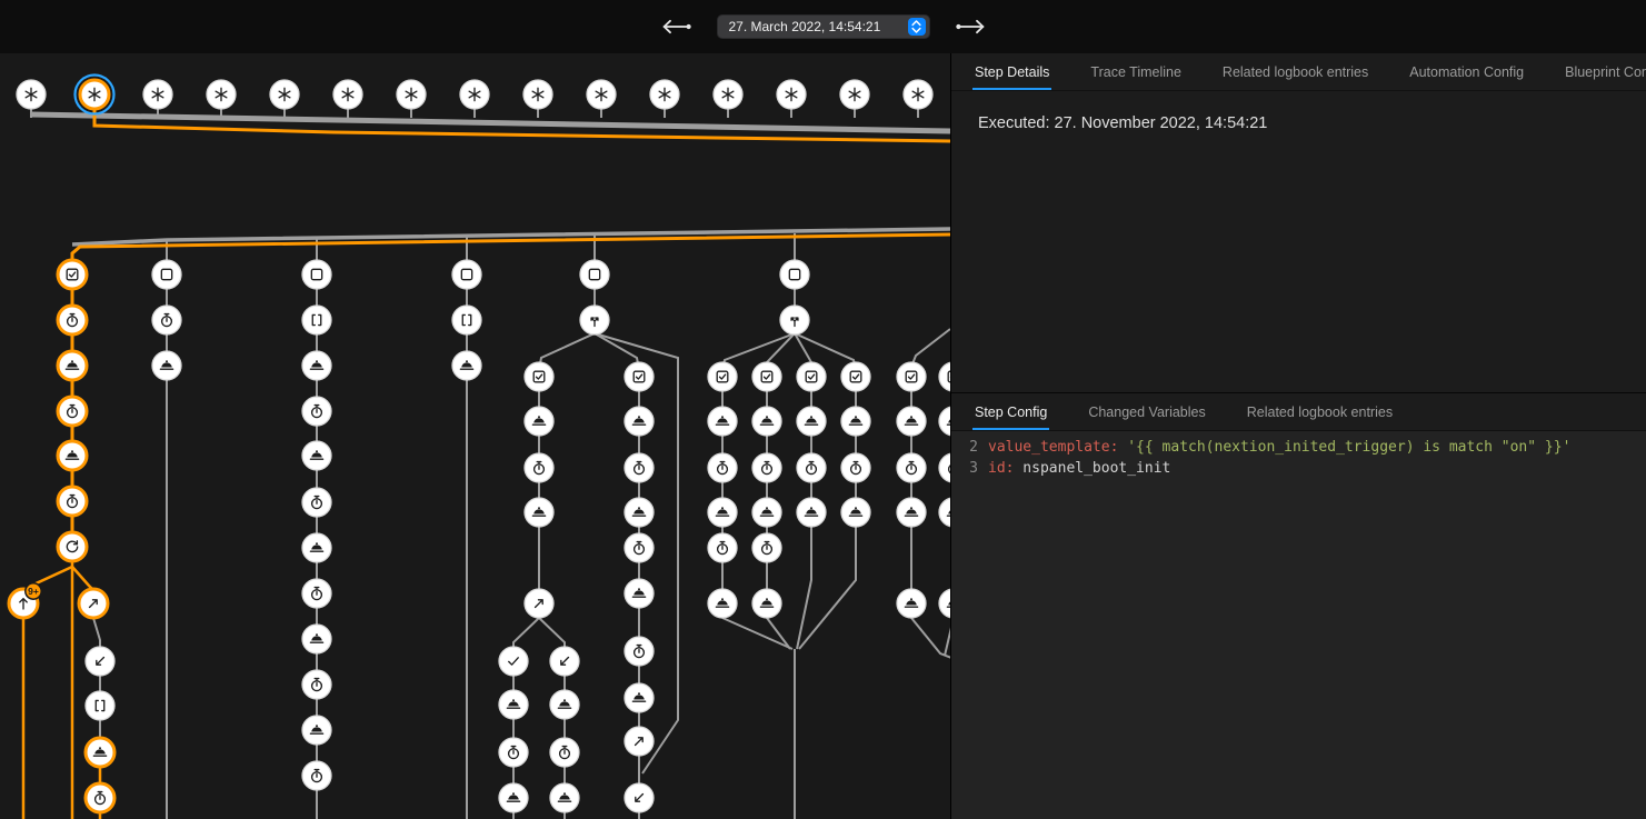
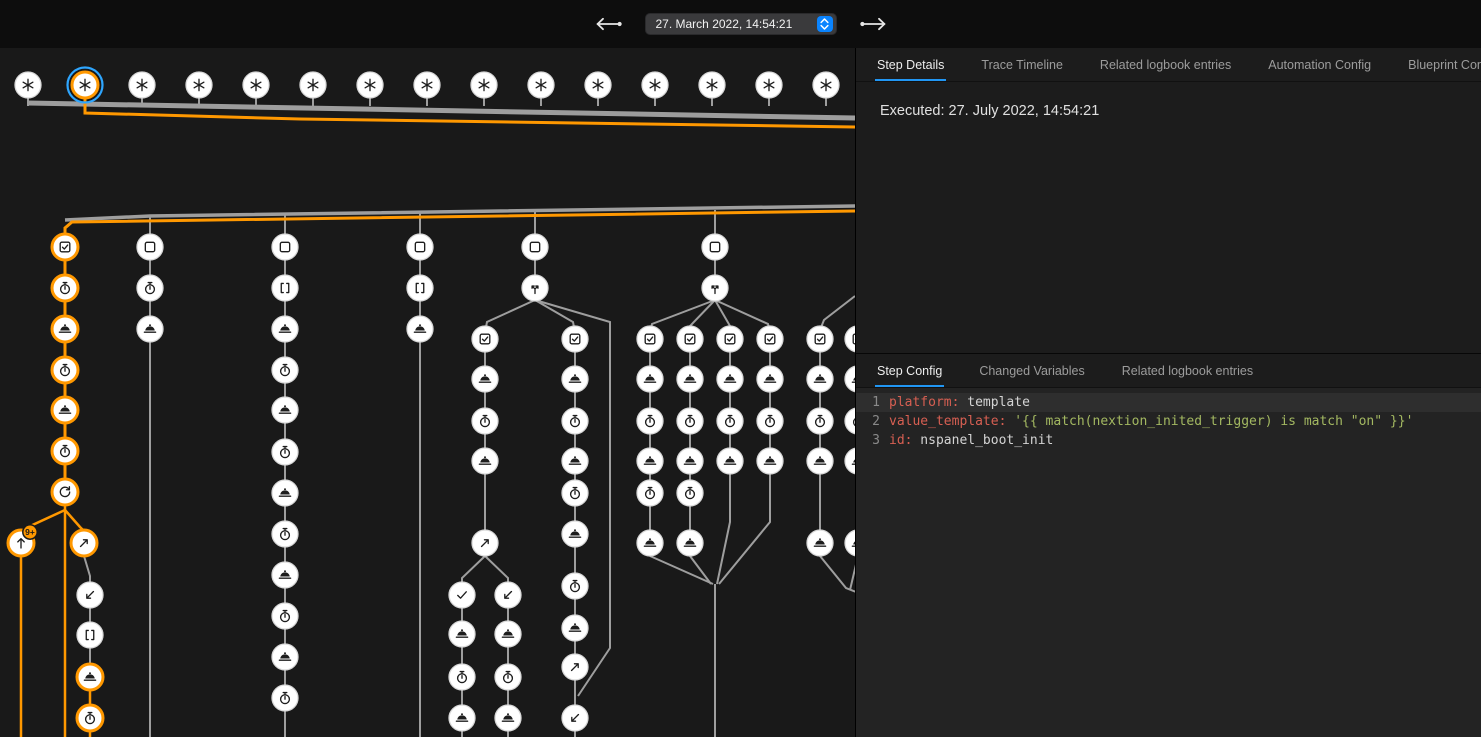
  9+
  27. March 2022, 14:54:21
  Step Details
  Trace Timeline
  Related logbook entries
  Automation Config
  Blueprint Con
- Executed: 27. November 2022, 14:54:21
+ Executed: 27. July 2022, 14:54:21
  Step Config
  Changed Variables
  Related logbook entries
+ 1
+ platform: template
  2
  value_template: '{{ match(nextion_inited_trigger) is match "on" }}'
  3
  id: nspanel_boot_init
